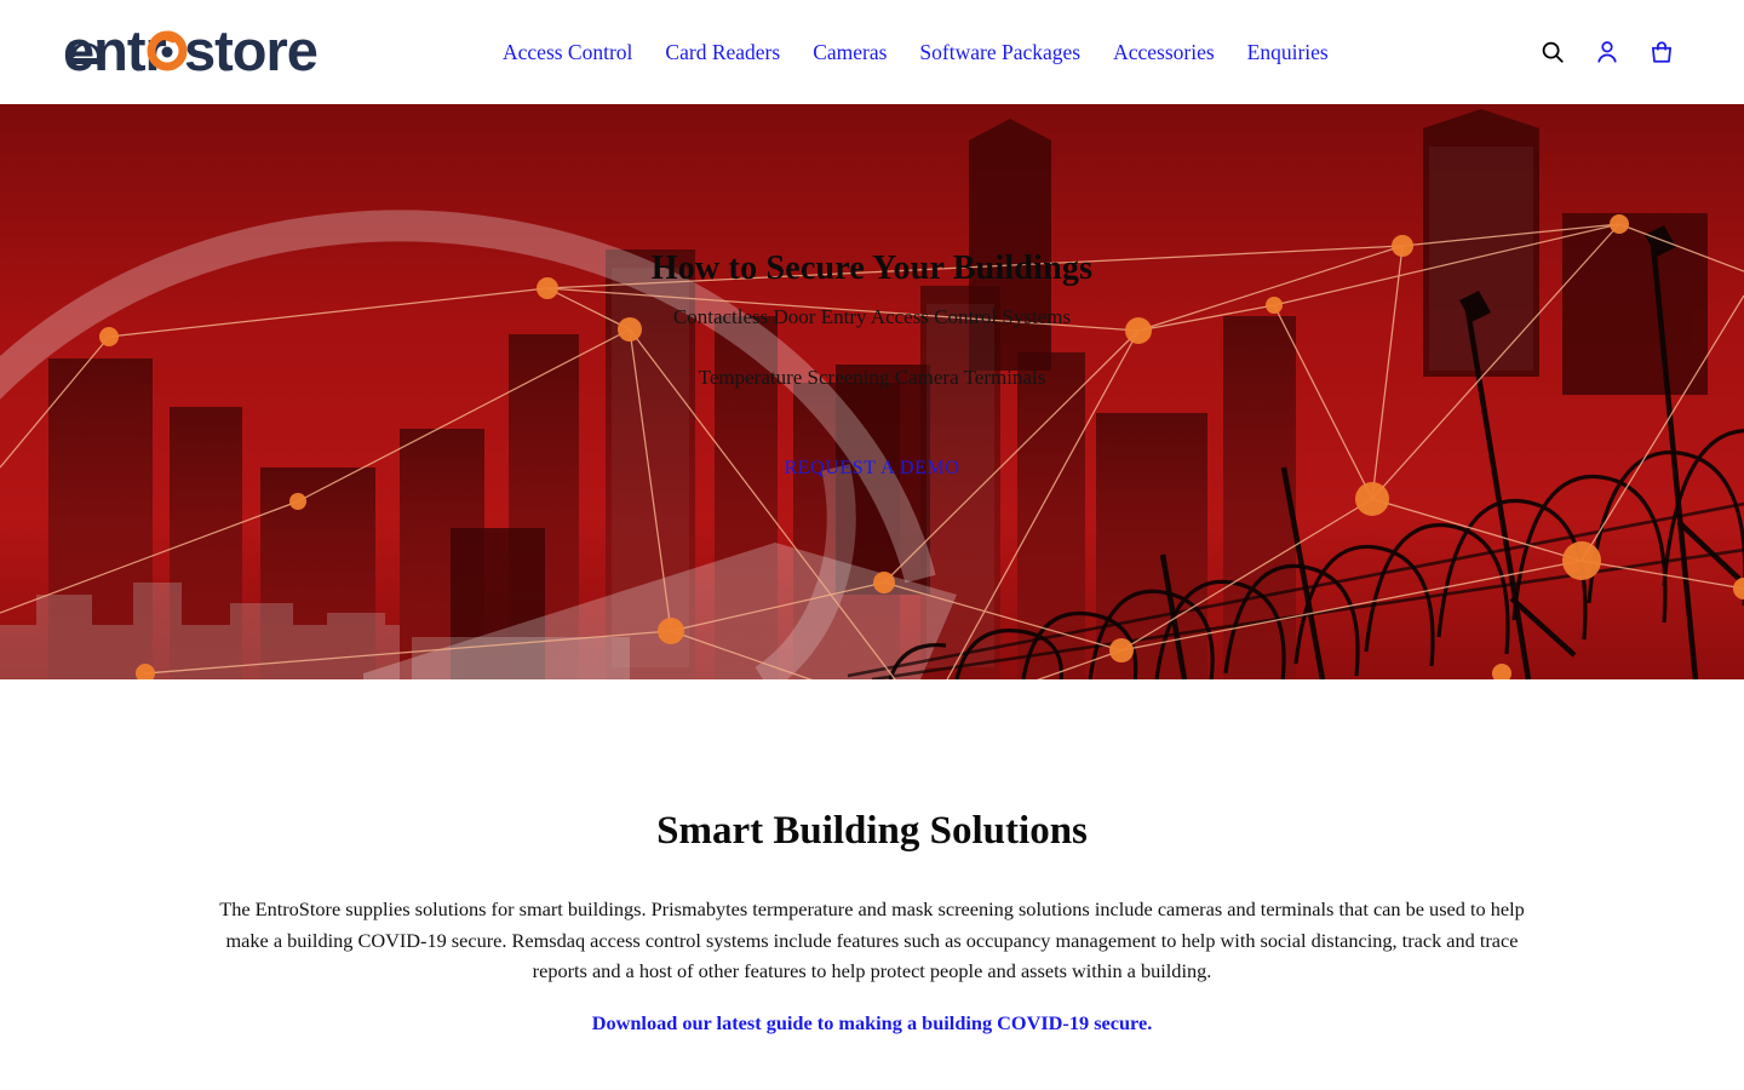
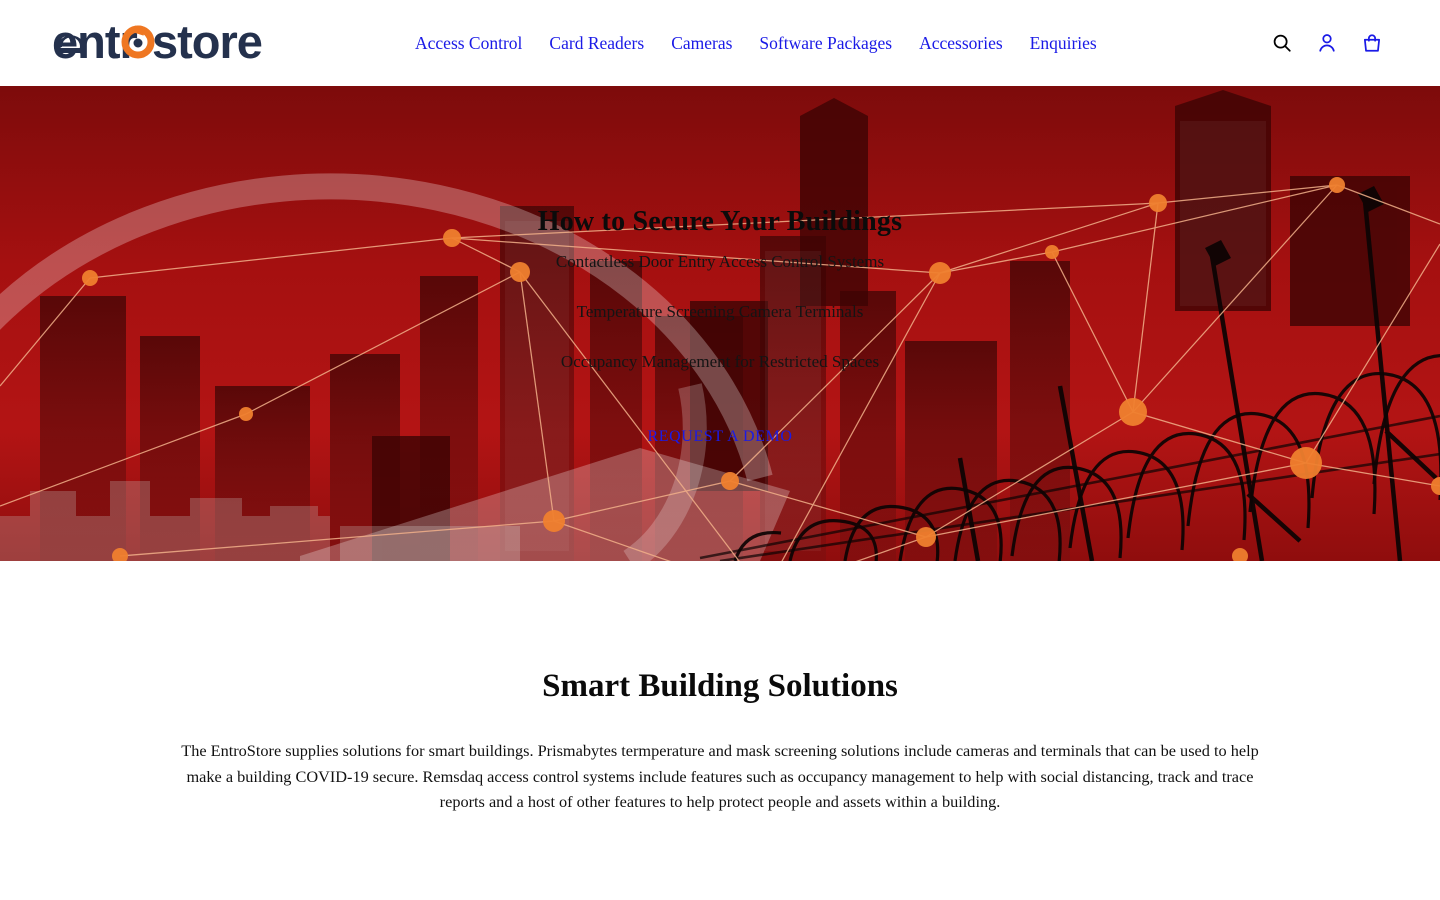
  ent
  store
  Access Control
  Card Readers
  Cameras
  Software Packages
  Accessories
  Enquiries
  How to Secure Your Buildings
  Contactless Door Entry Access Control Systems
  Temperature Screening Camera Terminals
+ Occupancy Management for Restricted Spaces
  REQUEST A DEMO
  Smart Building Solutions
  The EntroStore supplies solutions for smart buildings. Prismabytes termperature and mask screening solutions include cameras and terminals that can be used to help make a building COVID-19 secure. Remsdaq access control systems include features such as occupancy management to help with social distancing, track and trace reports and a host of other features to help protect people and assets within a building.
- Download our latest guide to making a building COVID-19 secure.
